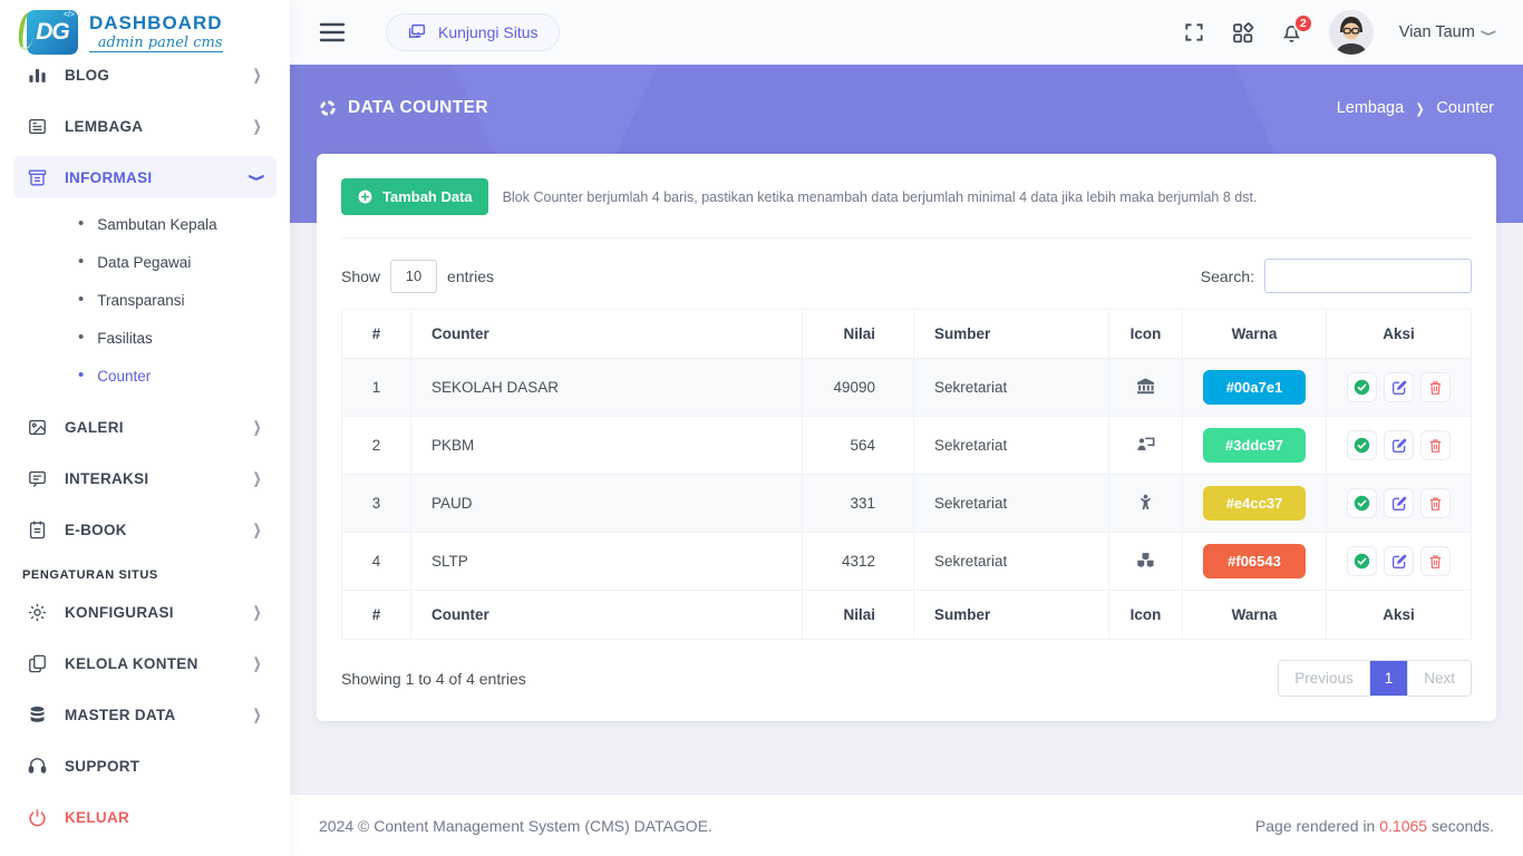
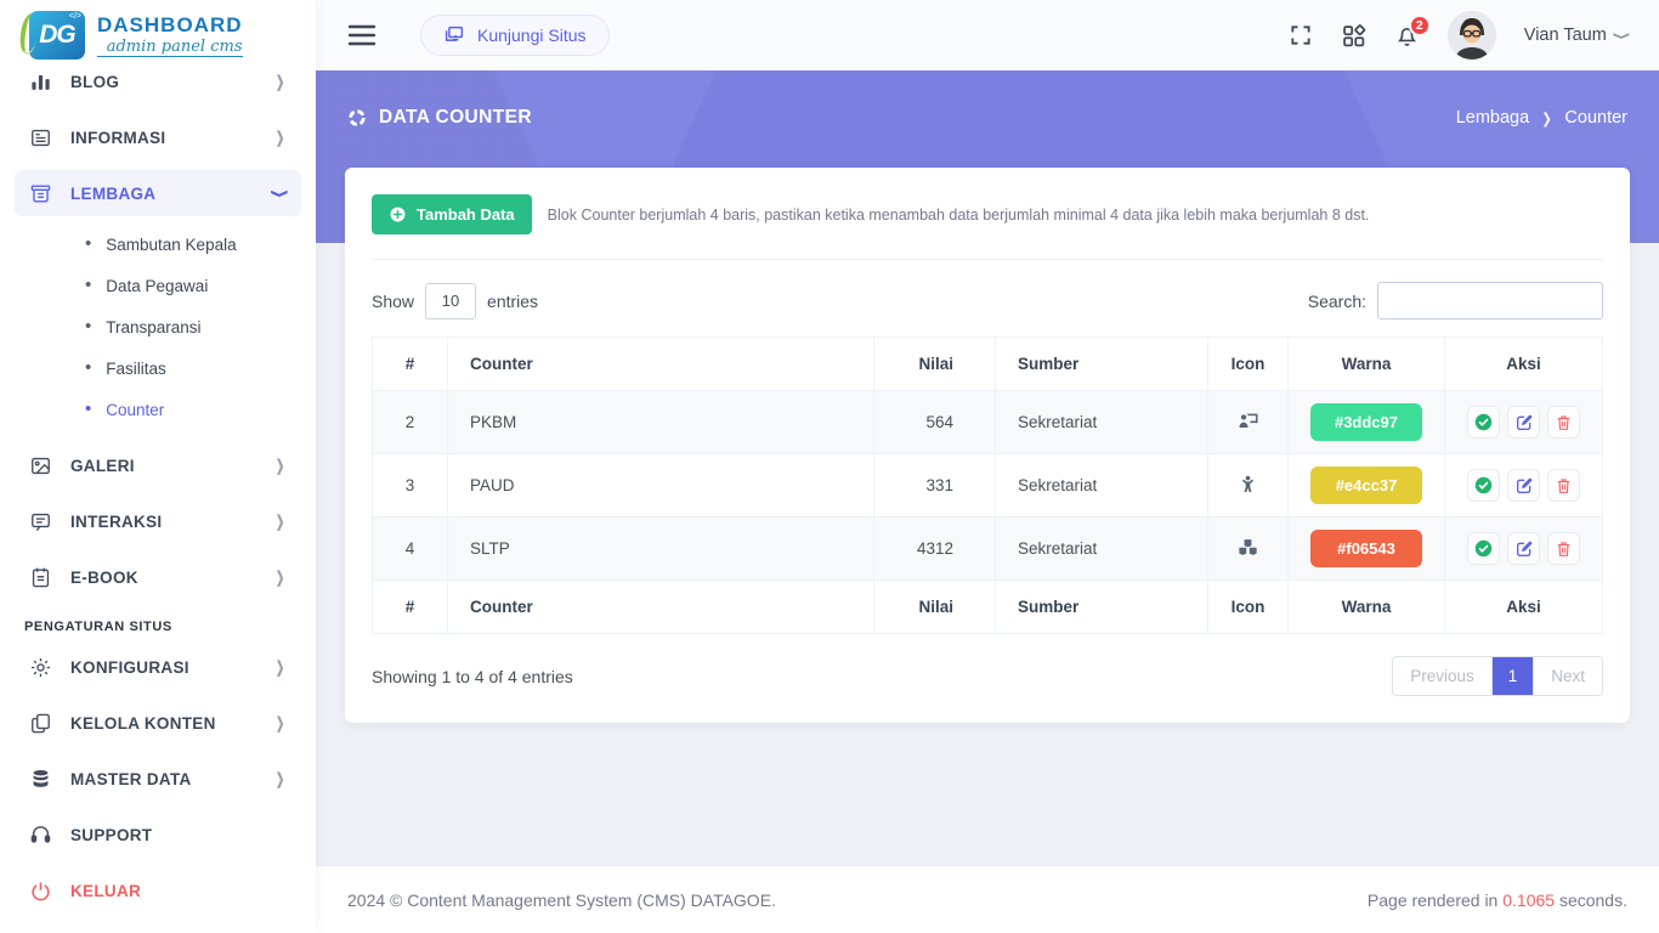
  BLOG
  ❯
- LEMBAGA
+ INFORMASI
  ❯
- INFORMASI
+ LEMBAGA
  •
  Sambutan Kepala
  •
  Data Pegawai
  •
  Transparansi
  •
  Fasilitas
  •
  Counter
  GALERI
  ❯
  INTERAKSI
  ❯
  E-BOOK
  ❯
  PENGATURAN SITUS
  KONFIGURASI
  ❯
  KELOLA KONTEN
  ❯
  MASTER DATA
  ❯
  SUPPORT
  KELUAR
  DG
  DASHBOARD
  admin panel cms
  Kunjungi Situs
  2
  Vian Taum
  DATA COUNTER
  Lembaga
  ❯
  Counter
  Tambah Data
  Blok Counter berjumlah 4 baris, pastikan ketika menambah data berjumlah minimal 4 data jika lebih maka berjumlah 8 dst.
  Show
  10
  entries
  Search:
  #	Counter	Nilai	Sumber	Icon	Warna	Aksi
- 1	SEKOLAH DASAR	49090	Sekretariat		#00a7e1
  2	PKBM	564	Sekretariat		#3ddc97
  3	PAUD	331	Sekretariat		#e4cc37
  4	SLTP	4312	Sekretariat		#f06543
  #	Counter	Nilai	Sumber	Icon	Warna	Aksi
  Showing 1 to 4 of 4 entries
  Previous
  1
  Next
  2024 © Content Management System (CMS) DATAGOE.
  Page rendered in 0.1065 seconds.
